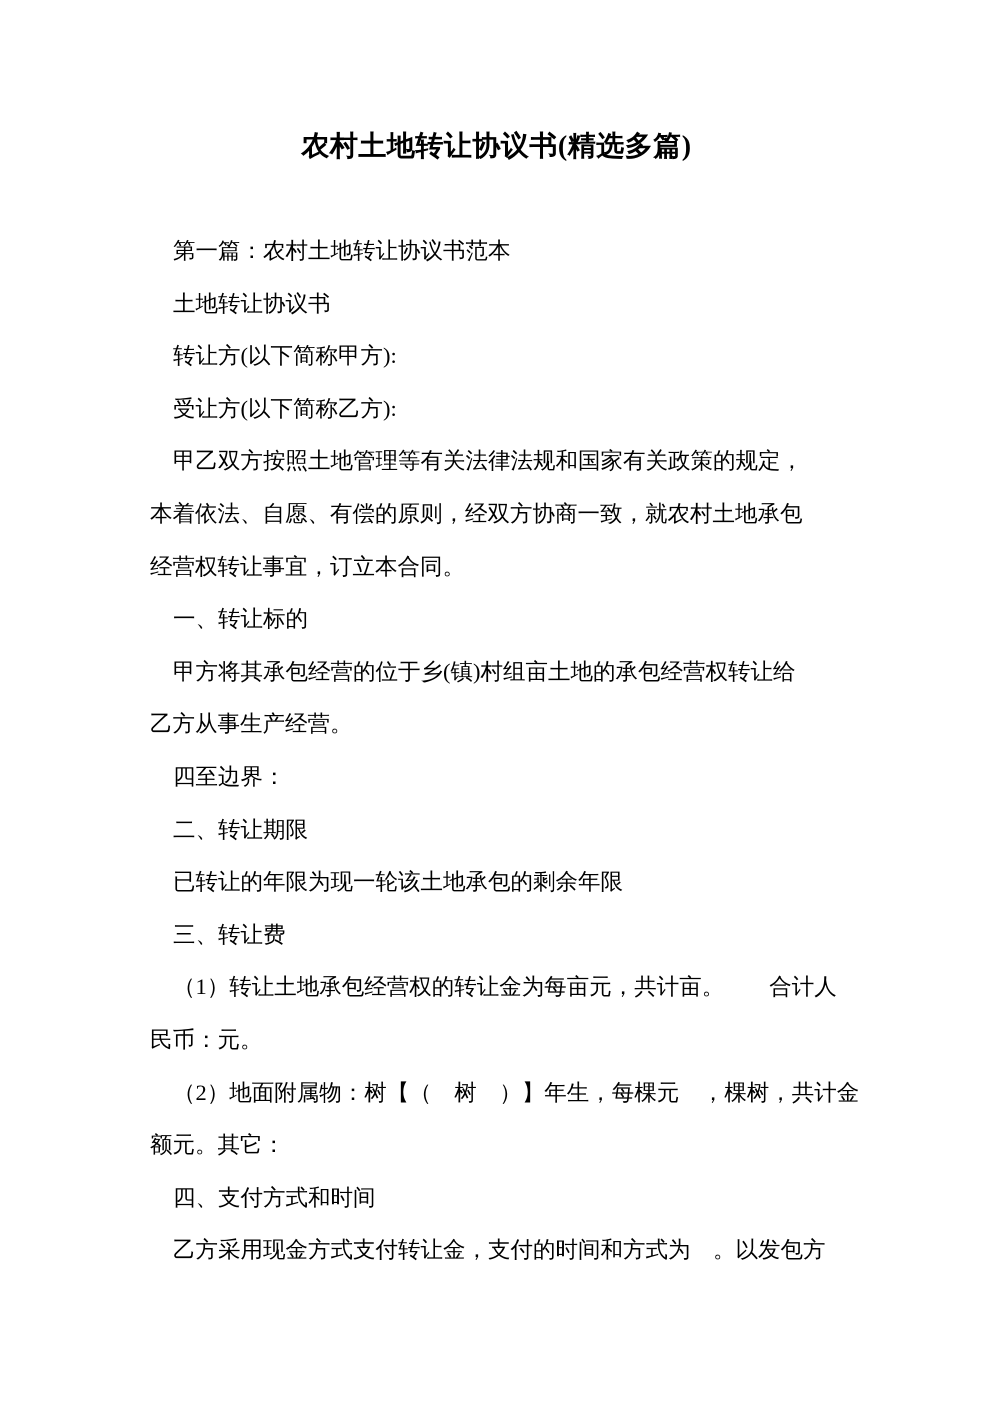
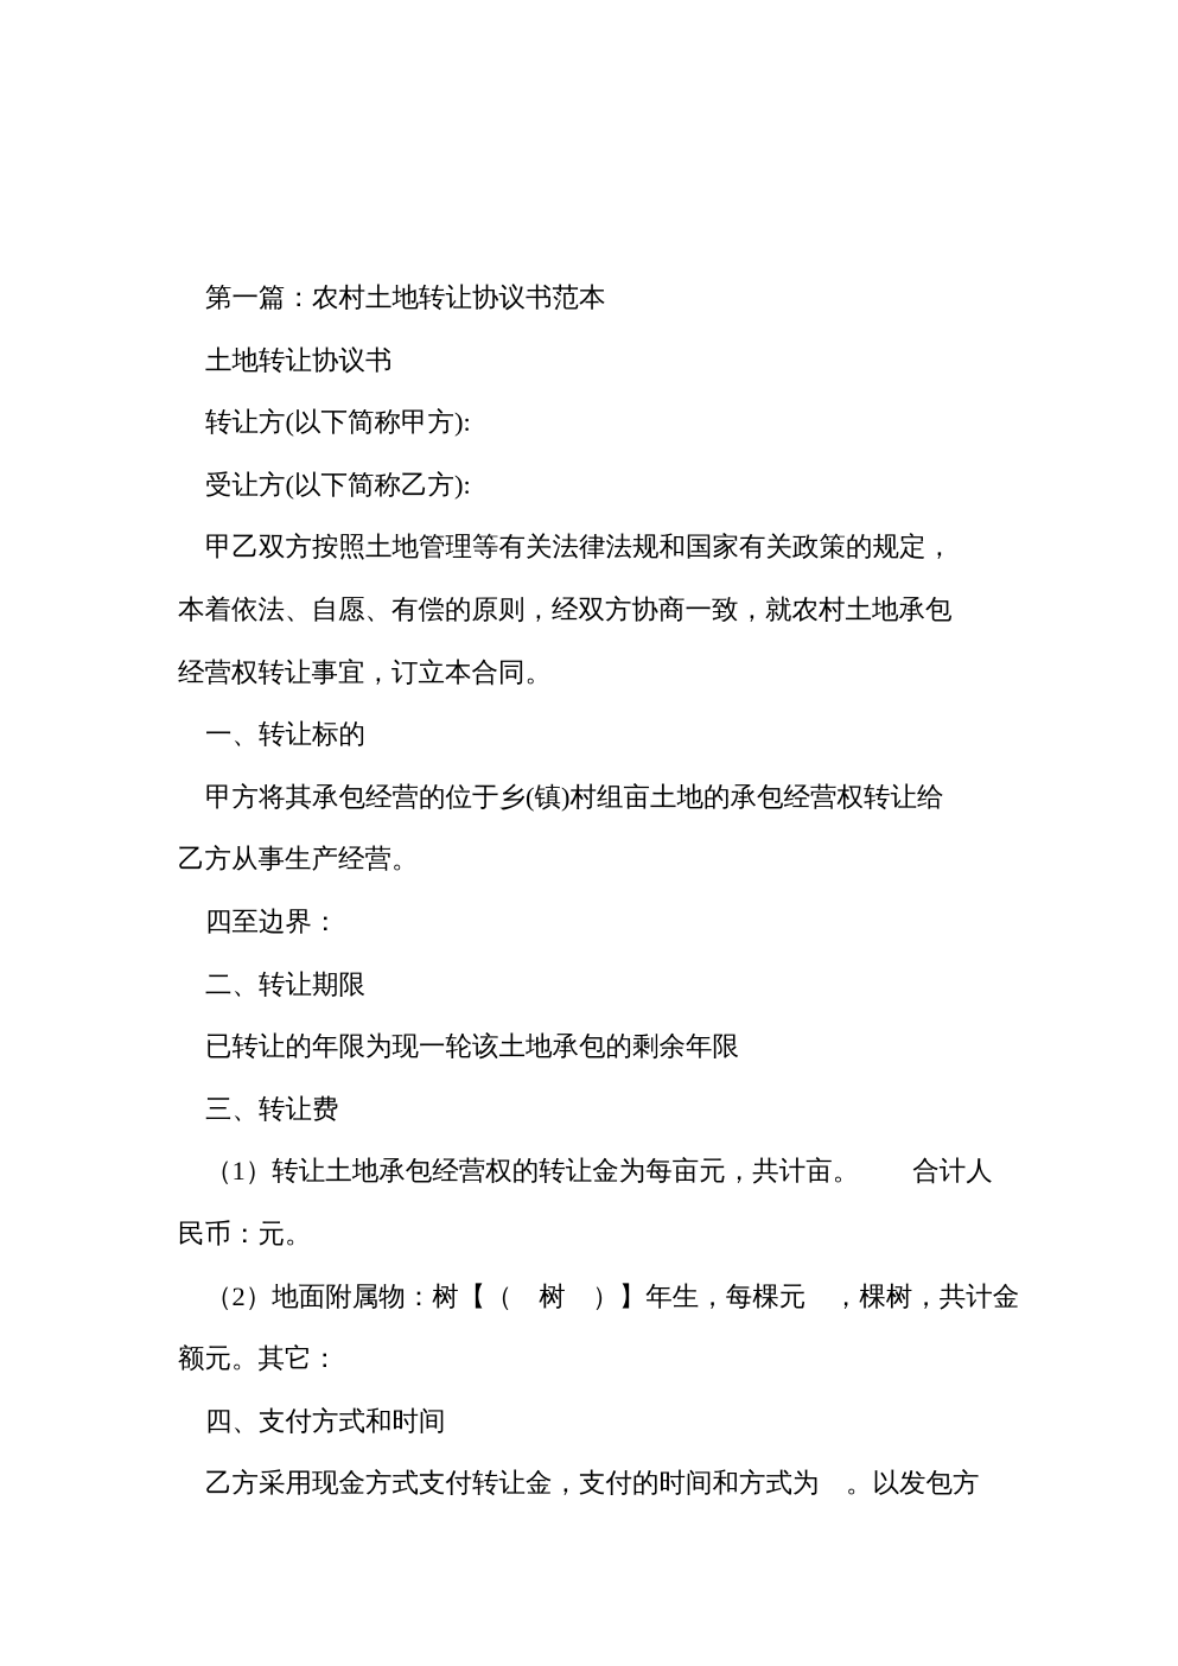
- 农村土地转让协议书(精选多篇)
  第一篇：农村土地转让协议书范本
  土地转让协议书
  转让方(以下简称甲方):
  受让方(以下简称乙方):
  甲乙双方按照土地管理等有关法律法规和国家有关政策的规定，
  本着依法、自愿、有偿的原则，经双方协商一致，就农村土地承包
  经营权转让事宜，订立本合同。
  一、转让标的
  甲方将其承包经营的位于乡(镇)村组亩土地的承包经营权转让给
  乙方从事生产经营。
  四至边界：
  二、转让期限
  已转让的年限为现一轮该土地承包的剩余年限
  三、转让费
  （1）转让土地承包经营权的转让金为每亩元，共计亩。 合计人
  民币：元。
  （2）地面附属物：树【（ 树 ）】年生，每棵元 ，棵树，共计金
  额元。其它：
  四、支付方式和时间
  乙方采用现金方式支付转让金，支付的时间和方式为 。以发包方
